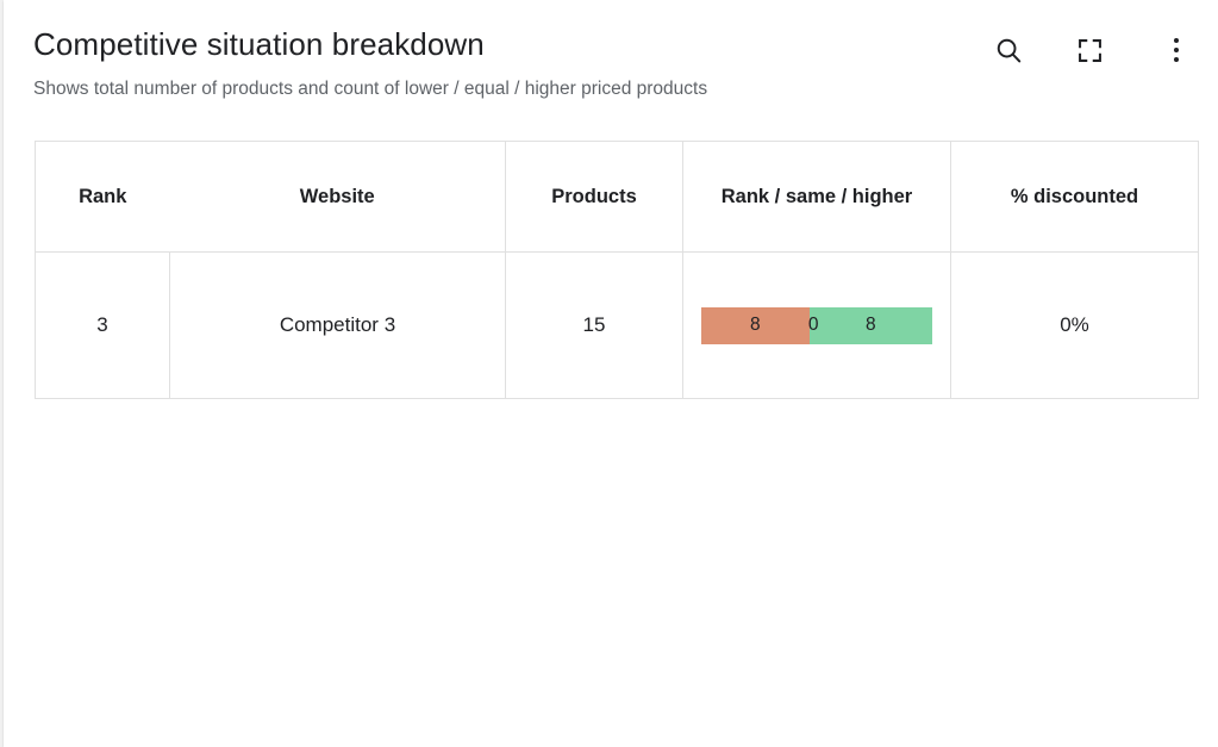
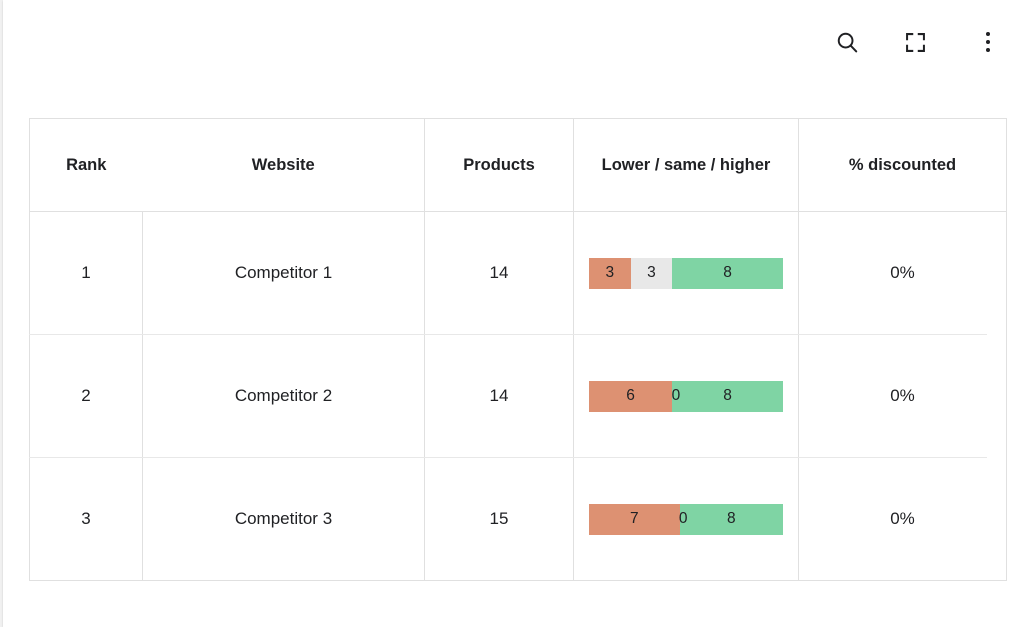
- Competitive situation breakdown
- Shows total number of products and count of lower / equal / higher priced products
- Rank	Website	Products	Rank / same / higher	% discounted
+ Rank	Website	Products	Lower / same / higher	% discounted
+ 1	Competitor 1	14	3 3 8	0%
+ 2	Competitor 2	14	6 0 8	0%
- 3	Competitor 3	15	8 0 8	0%
+ 3	Competitor 3	15	7 0 8	0%
